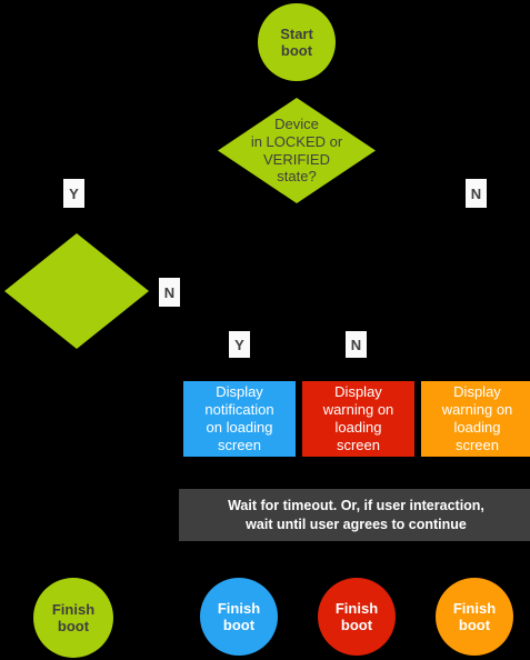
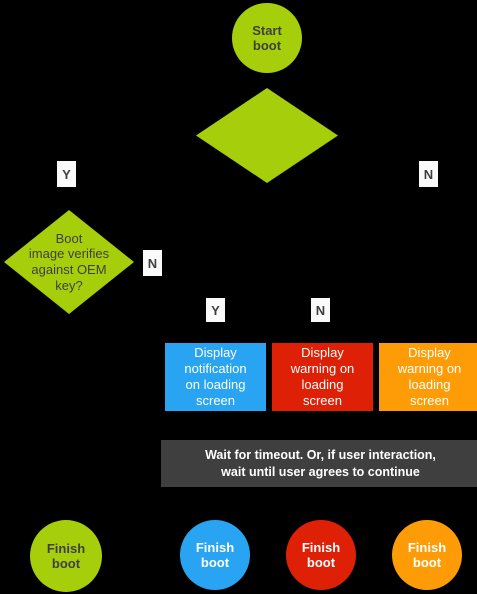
  Start
  boot
- Device
- in LOCKED or
- VERIFIED
- state?
  Y
  N
+ Boot
+ image verifies
+ against OEM
+ key?
  N
  Y
  N
  Display
  notification
  on loading
  screen
  Display
  warning on
  loading
  screen
  Display
  warning on
  loading
  screen
  Wait for timeout. Or, if user interaction,
  wait until user agrees to continue
  Finish
  boot
  Finish
  boot
  Finish
  boot
  Finish
  boot
